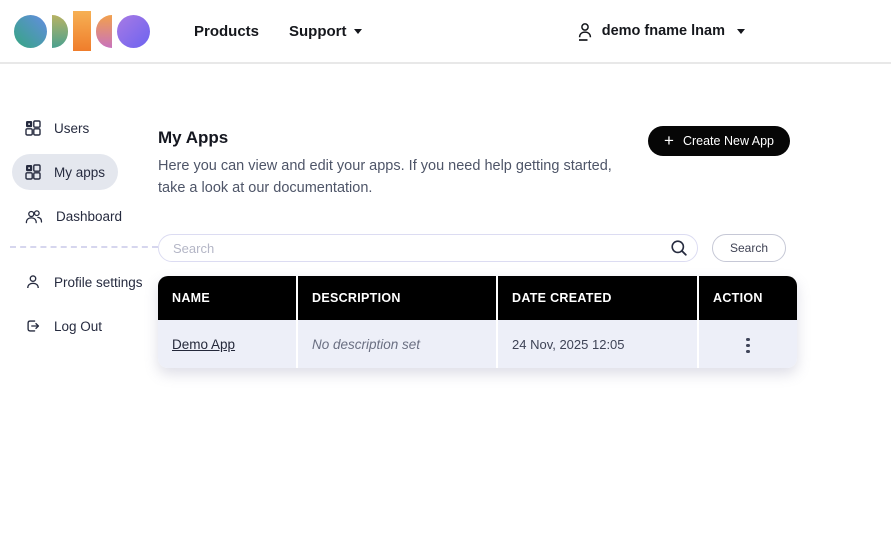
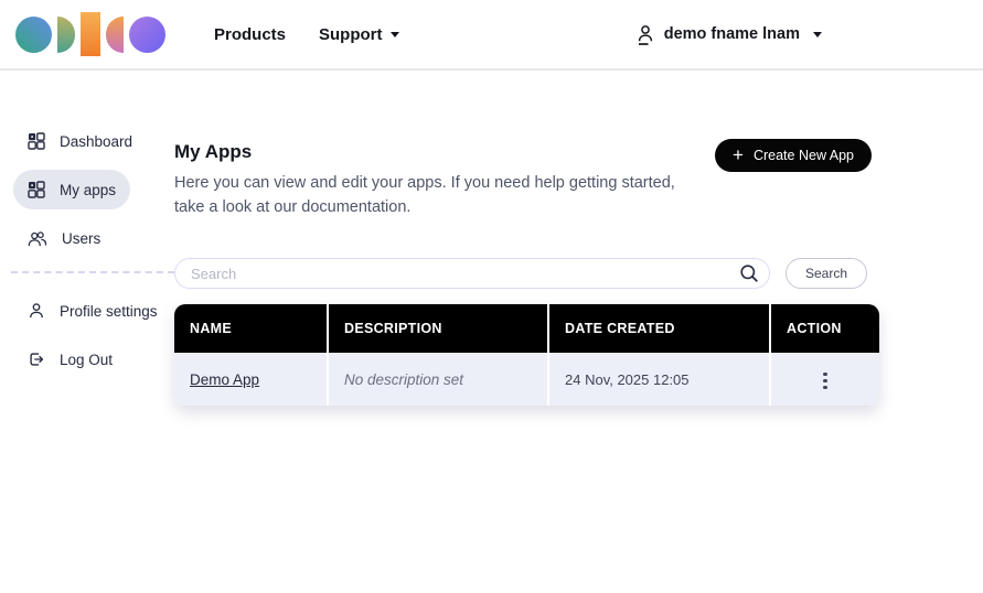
  Products
  Support
  demo fname lnam
- Users
+ Dashboard
  My apps
- Dashboard
+ Users
  Profile settings
  Log Out
  My Apps
  Here you can view and edit your apps. If you need help getting started,
  take a look at our documentation.
  +
  Create New App
  Search
  Search
  NAME	DESCRIPTION	DATE CREATED	ACTION
  Demo App	No description set	24 Nov, 2025 12:05
